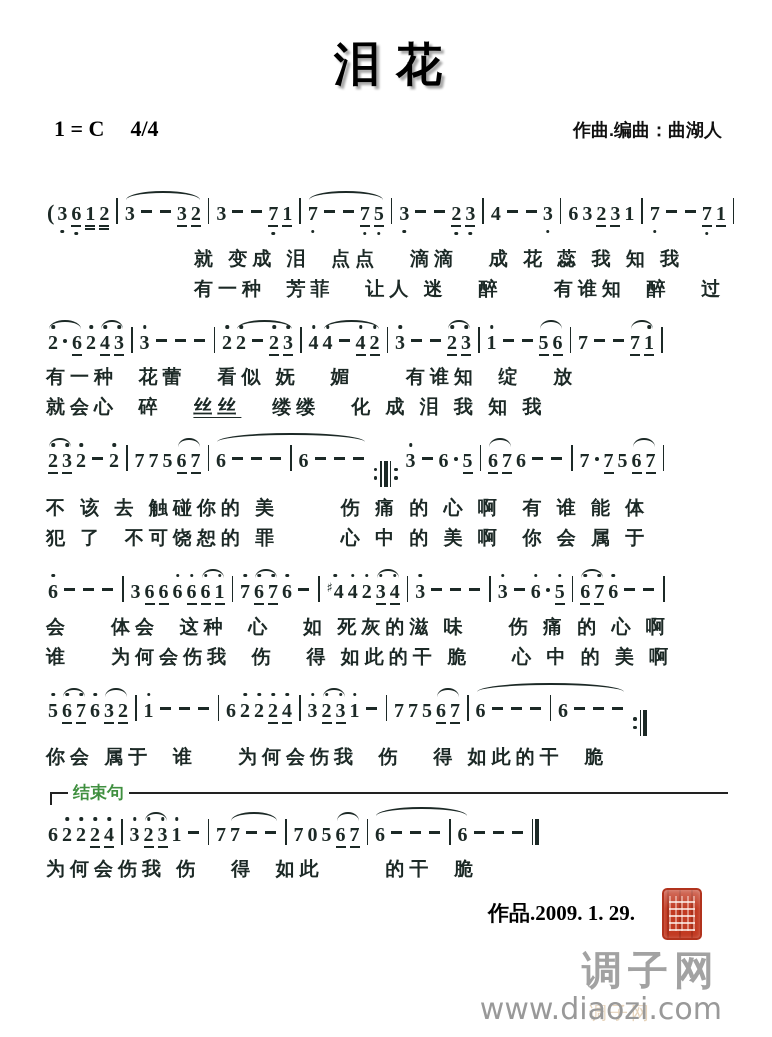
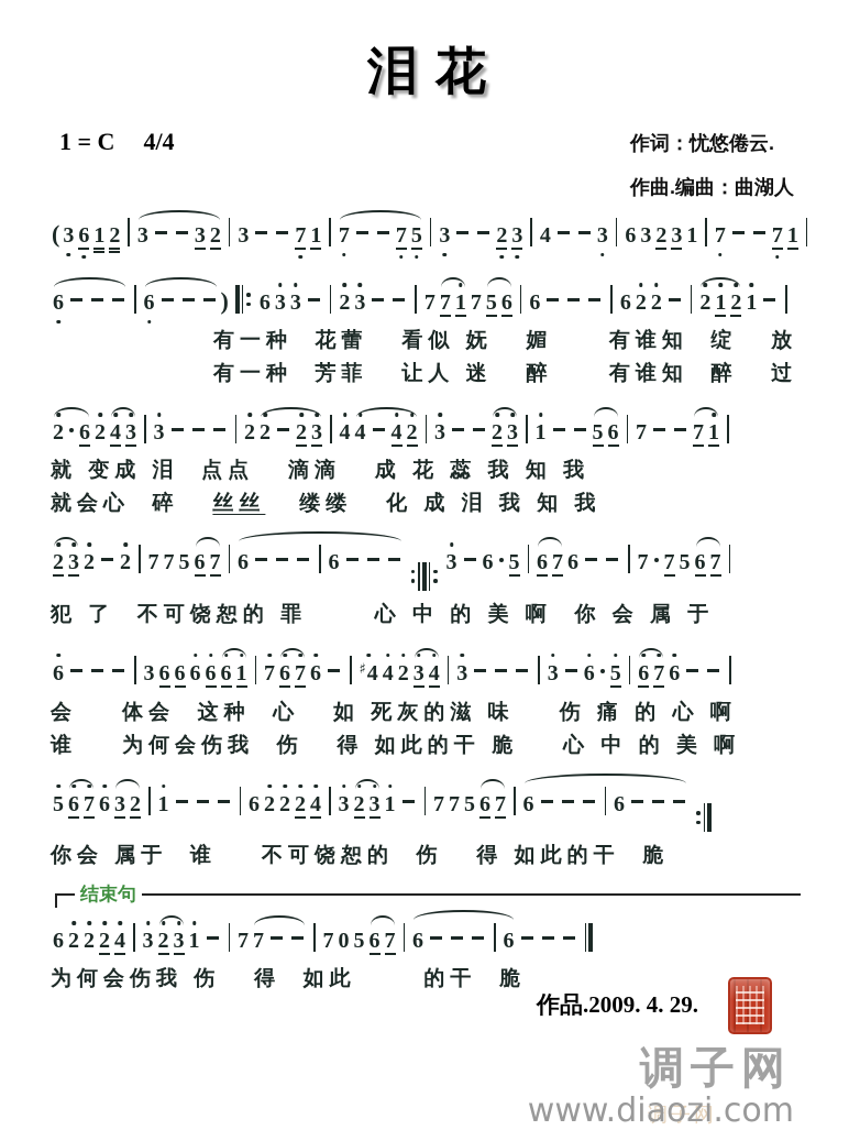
  泪花
  1 = C 4/4
+ 作词：忧悠倦云.
  作曲.编曲：曲湖人
  ( 3 6 1 2 3 3 2 3 7 1 7 7 5 3 2 3 4 3 6 3 2 3 1 7 7 1
+ 6 6 ) 6 3 3 2 3 7 7 1 7 5 6 6 6 2 2 2 1 2 1
- 就 变成 泪 点点 滴滴 成 花 蕊 我 知 我
+ 有一种 花蕾 看似 妩 媚 有谁知 绽 放
  有一种 芳菲 让人 迷 醉 有谁知 醉 过
  2 6 2 4 3 3 2 2 2 3 4 4 4 2 3 2 3 1 5 6 7 7 1
- 有一种 花蕾 看似 妩 媚 有谁知 绽 放
+ 就 变成 泪 点点 滴滴 成 花 蕊 我 知 我
  就会心 碎 丝丝 缕缕 化 成 泪 我 知 我
  2 3 2 2 7 7 5 6 7 6 6 3 6 5 6 7 6 7 7 5 6 7
- 不 该 去 触碰你的 美 伤 痛 的 心 啊 有 谁 能 体
  犯 了 不可饶恕的 罪 心 中 的 美 啊 你 会 属 于
  6 3 6 6 6 6 6 1 7 6 7 6 ♯4 4 2 3 4 3 3 6 5 6 7 6
  会 体会 这种 心 如 死灰的滋 味 伤 痛 的 心 啊
  谁 为何会伤我 伤 得 如此的干 脆 心 中 的 美 啊
  5 6 7 6 3 2 1 6 2 2 2 4 3 2 3 1 7 7 5 6 7 6 6
- 你会 属于 谁 为何会伤我 伤 得 如此的干 脆
+ 你会 属于 谁 不可饶恕的 伤 得 如此的干 脆
  结束句
  6 2 2 2 4 3 2 3 1 7 7 7 0 5 6 7 6 6
  为何会伤我 伤 得 如此 的干 脆
- 作品.2009. 1. 29.
+ 作品.2009. 4. 29.
  调子网
  调子网
  www.diaozi.com
